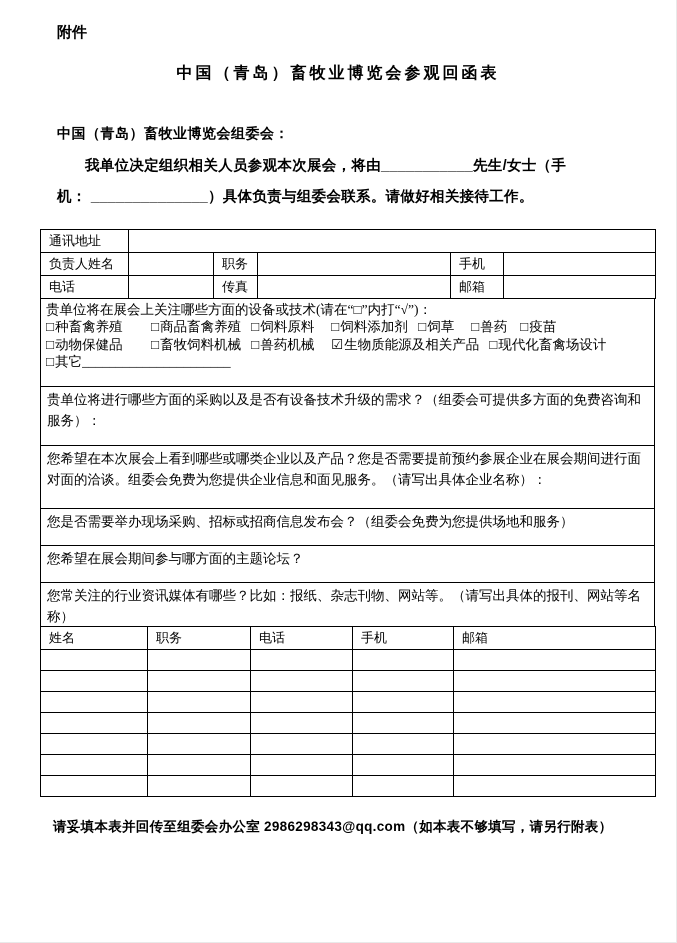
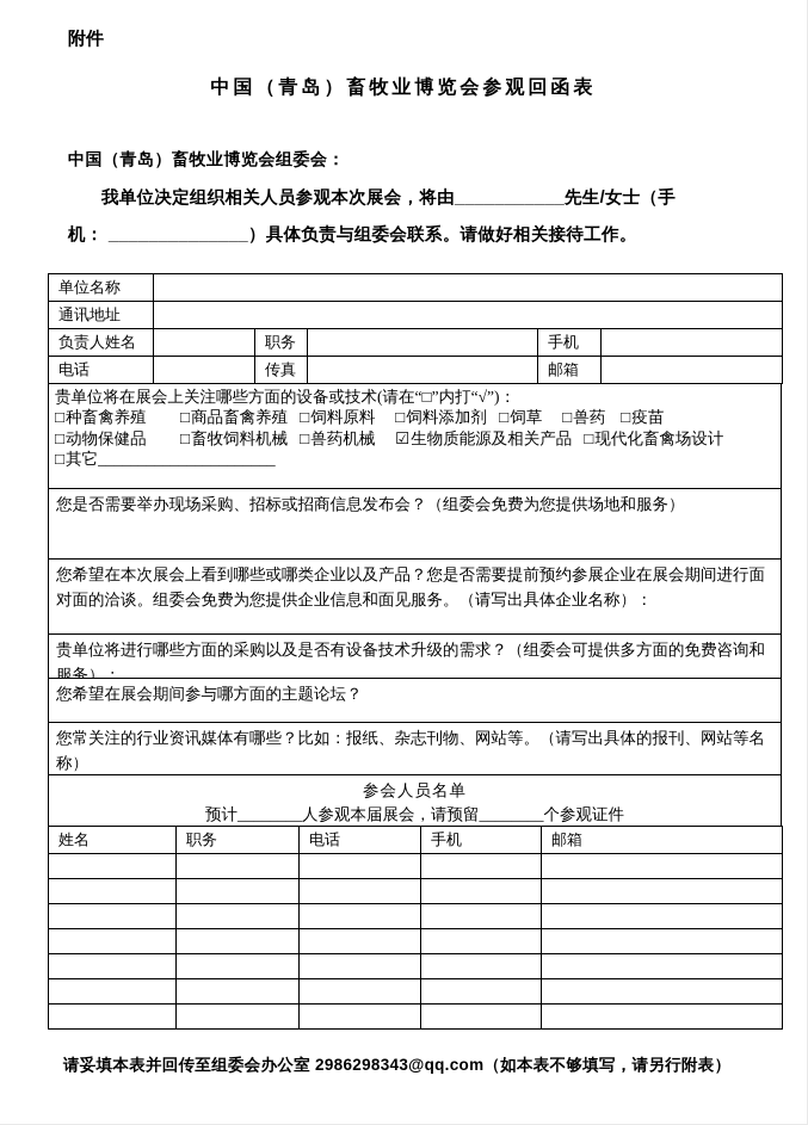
  附件
  中国（青岛）畜牧业博览会参观回函表
  中国（青岛）畜牧业博览会组委会：
  我单位决定组织相关人员参观本次展会，将由___________先生/女士（手
  机： ______________）具体负责与组委会联系。请做好相关接待工作。
+ 单位名称
  通讯地址
  负责人姓名		职务		手机
  电话		传真		邮箱
  贵单位将在展会上关注哪些方面的设备或技术(请在“□”内打“√”)：
  □种畜禽养殖 □商品畜禽养殖 □饲料原料 □饲料添加剂 □饲草 □兽药 □疫苗
  □动物保健品 □畜牧饲料机械 □兽药机械 ☑生物质能源及相关产品 □现代化畜禽场设计
  □其它______________________
- 贵单位将进行哪些方面的采购以及是否有设备技术升级的需求？（组委会可提供多方面的免费咨询和服务）：
+ 您是否需要举办现场采购、招标或招商信息发布会？（组委会免费为您提供场地和服务）
  您希望在本次展会上看到哪些或哪类企业以及产品？您是否需要提前预约参展企业在展会期间进行面对面的洽谈。组委会免费为您提供企业信息和面见服务。（请写出具体企业名称）：
- 您是否需要举办现场采购、招标或招商信息发布会？（组委会免费为您提供场地和服务）
+ 贵单位将进行哪些方面的采购以及是否有设备技术升级的需求？（组委会可提供多方面的免费咨询和服务）：
  您希望在展会期间参与哪方面的主题论坛？
  您常关注的行业资讯媒体有哪些？比如：报纸、杂志刊物、网站等。（请写出具体的报刊、网站等名称）
+ 参会人员名单
+ 预计________人参观本届展会，请预留________个参观证件
  姓名	职务	电话	手机	邮箱
  请妥填本表并回传至组委会办公室 2986298343@qq.com（如本表不够填写，请另行附表）
